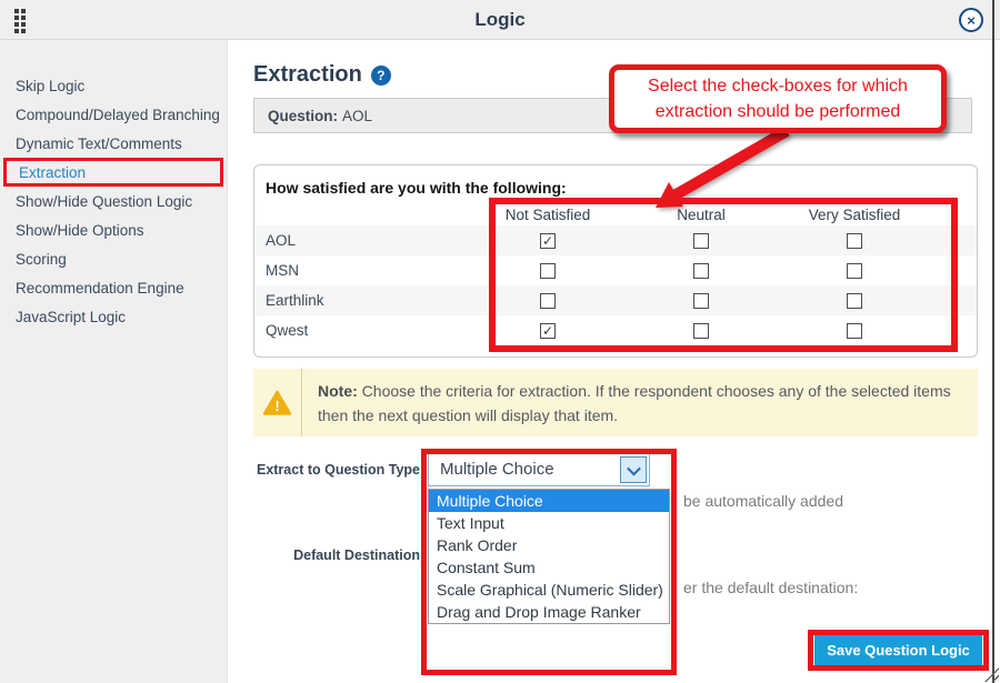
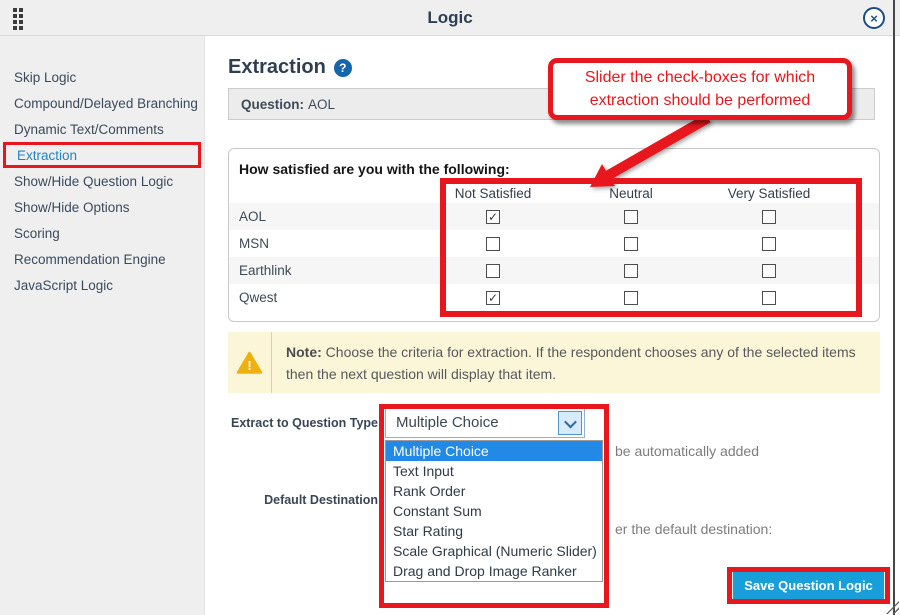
  Logic
  ×
  Skip Logic
  Compound/Delayed Branching
  Dynamic Text/Comments
  Extraction
  Show/Hide Question Logic
  Show/Hide Options
  Scoring
  Recommendation Engine
  JavaScript Logic
  Extraction
  ?
  Question:
  AOL
  How satisfied are you with the following:
  Not Satisfied
  Neutral
  Very Satisfied
  AOL
  ✓
  MSN
  Earthlink
  Qwest
  ✓
  !
  Note: Choose the criteria for extraction. If the respondent chooses any of the selected items then the next question will display that item.
  Extract to Question Type
  be automatically added
  Default Destination
  er the default destination:
  Multiple Choice
  Multiple Choice
  Text Input
  Rank Order
  Constant Sum
+ Star Rating
  Scale Graphical (Numeric Slider)
  Drag and Drop Image Ranker
- Select the check-boxes for which
+ Slider the check-boxes for which
  extraction should be performed
  Save Question Logic
